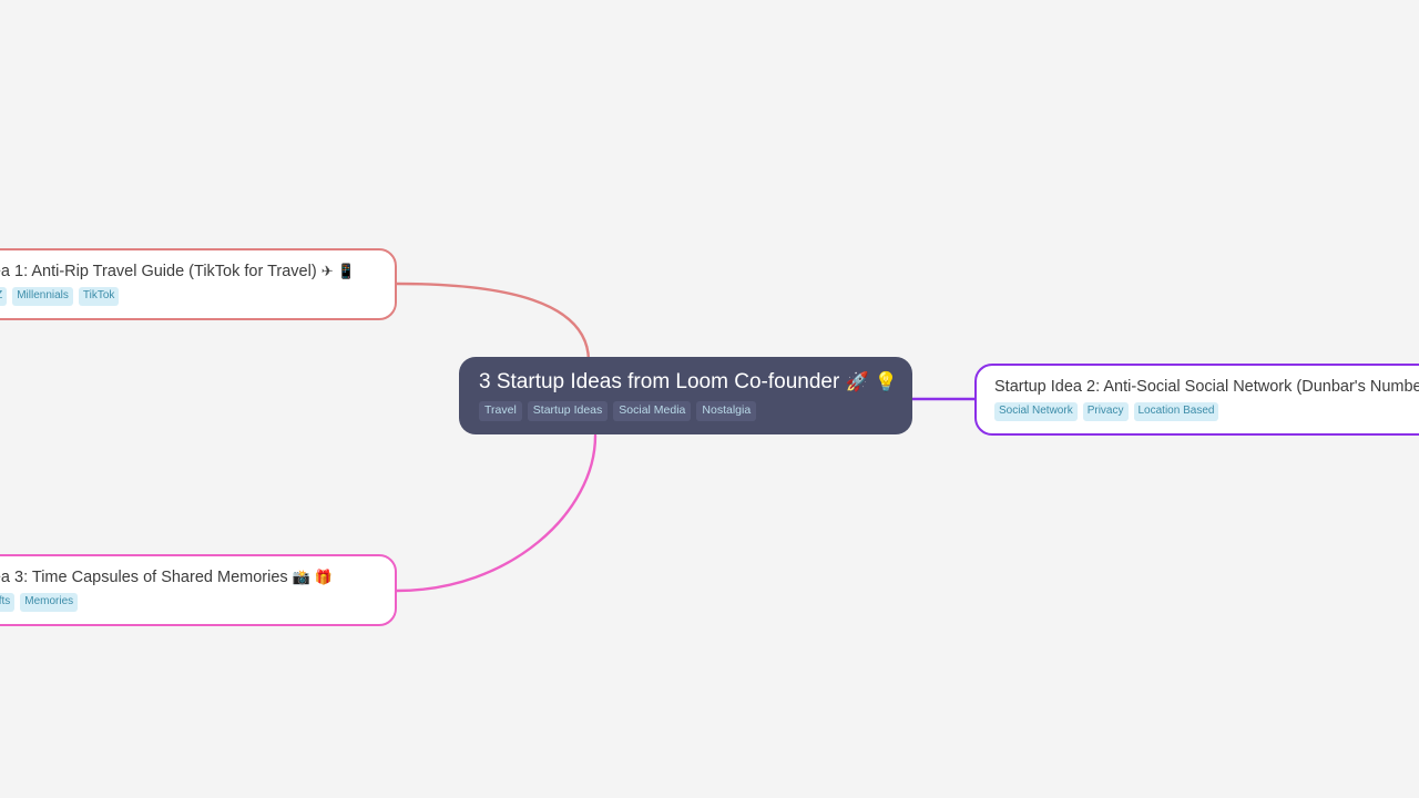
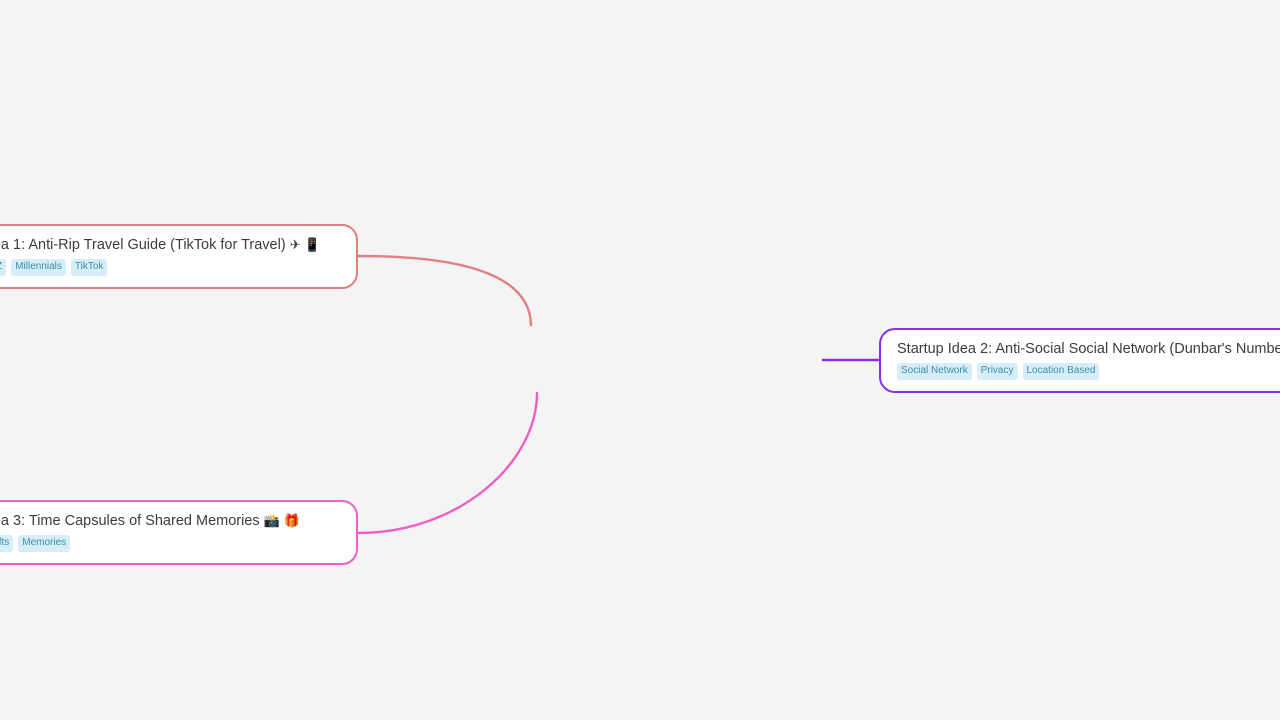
- 3 Startup Ideas from Loom Co-founder 🚀 💡
- Travel
- Startup Ideas
- Social Media
- Nostalgia
  a 1: Anti-Rip Travel Guide (TikTok for Travel) ✈ 📱
  Millennials
  TikTok
  Startup Idea 2: Anti-Social Social Network (Dunbar's Numbe
  Social Network
  Privacy
  Location Based
  a 3: Time Capsules of Shared Memories 📸 🎁
  Memories
